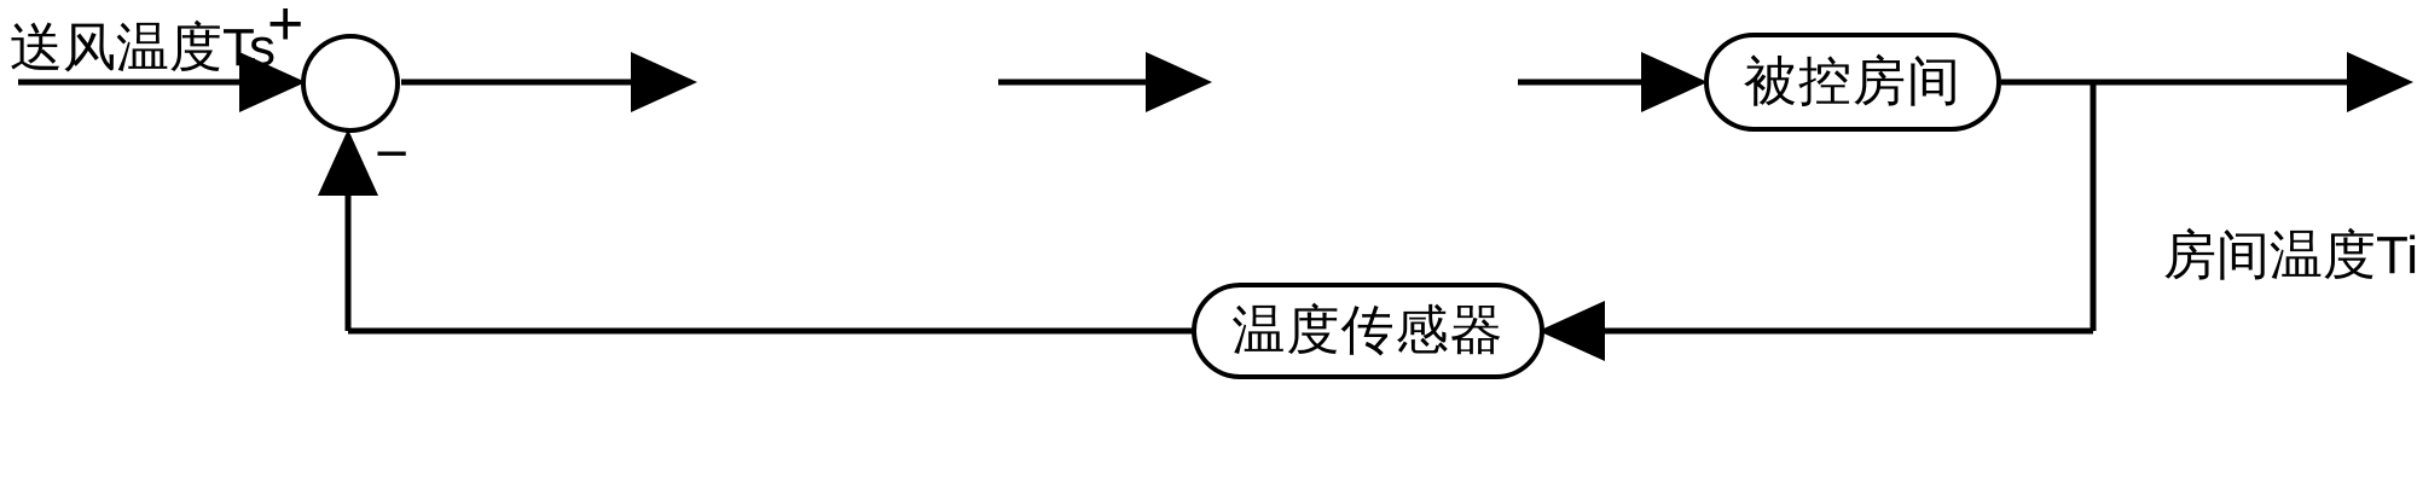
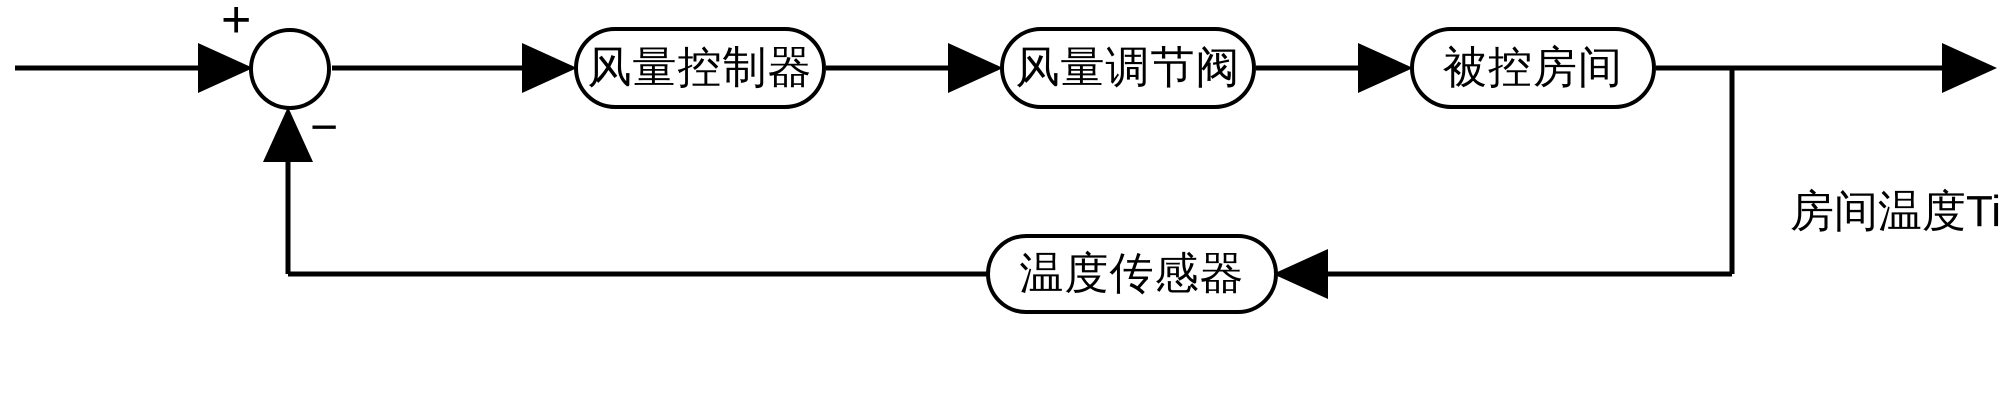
  +
  −
- 送风温度Ts
  房间温度Ti
+ 风量控制器
+ 风量调节阀
  被控房间
  温度传感器
